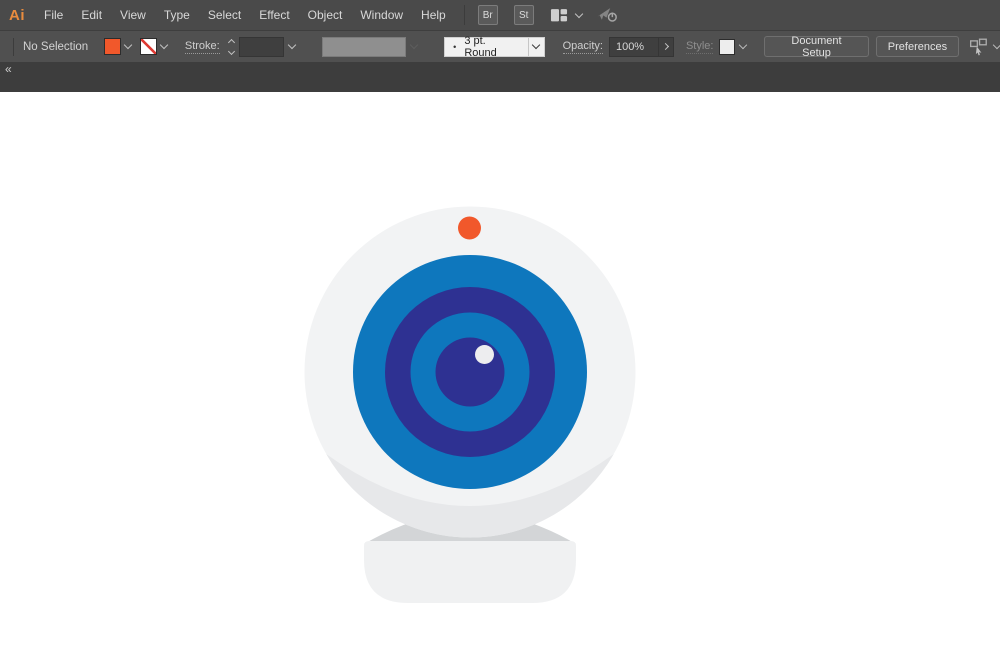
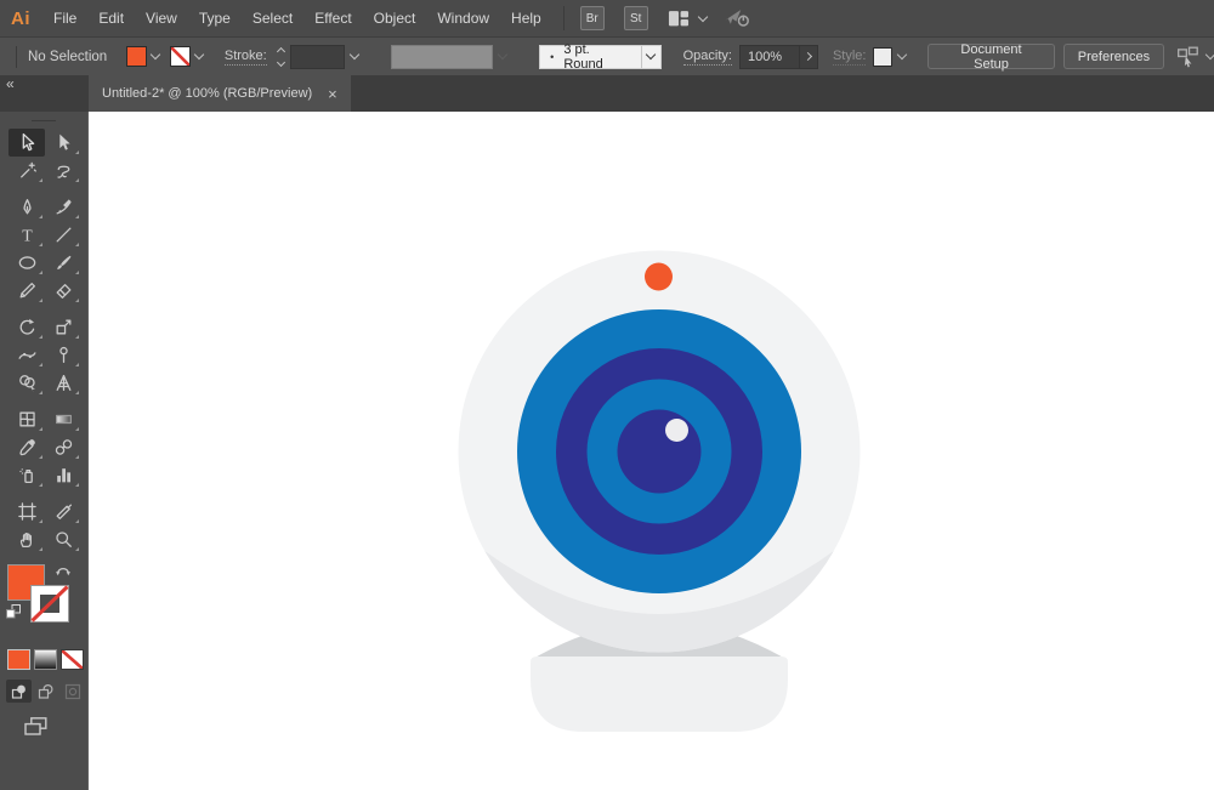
  Ai
  File
  Edit
  View
  Type
  Select
  Effect
  Object
  Window
  Help
  Br
  St
  No Selection
  Stroke:
  •
  3 pt. Round
  Opacity:
  100%
  Style:
  Document Setup
  Preferences
  «
+ Untitled-2* @ 100% (RGB/Preview)
+ ×
+ T
